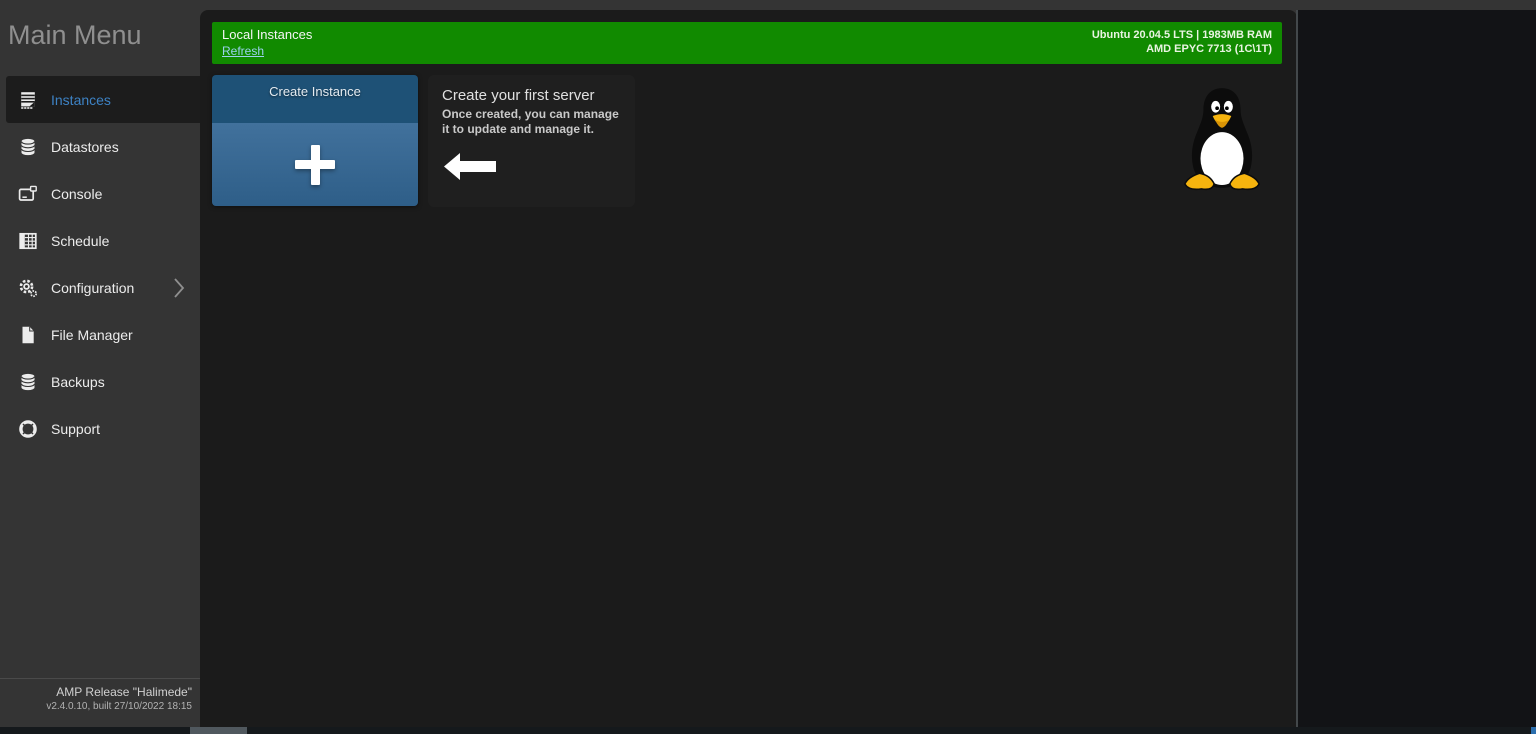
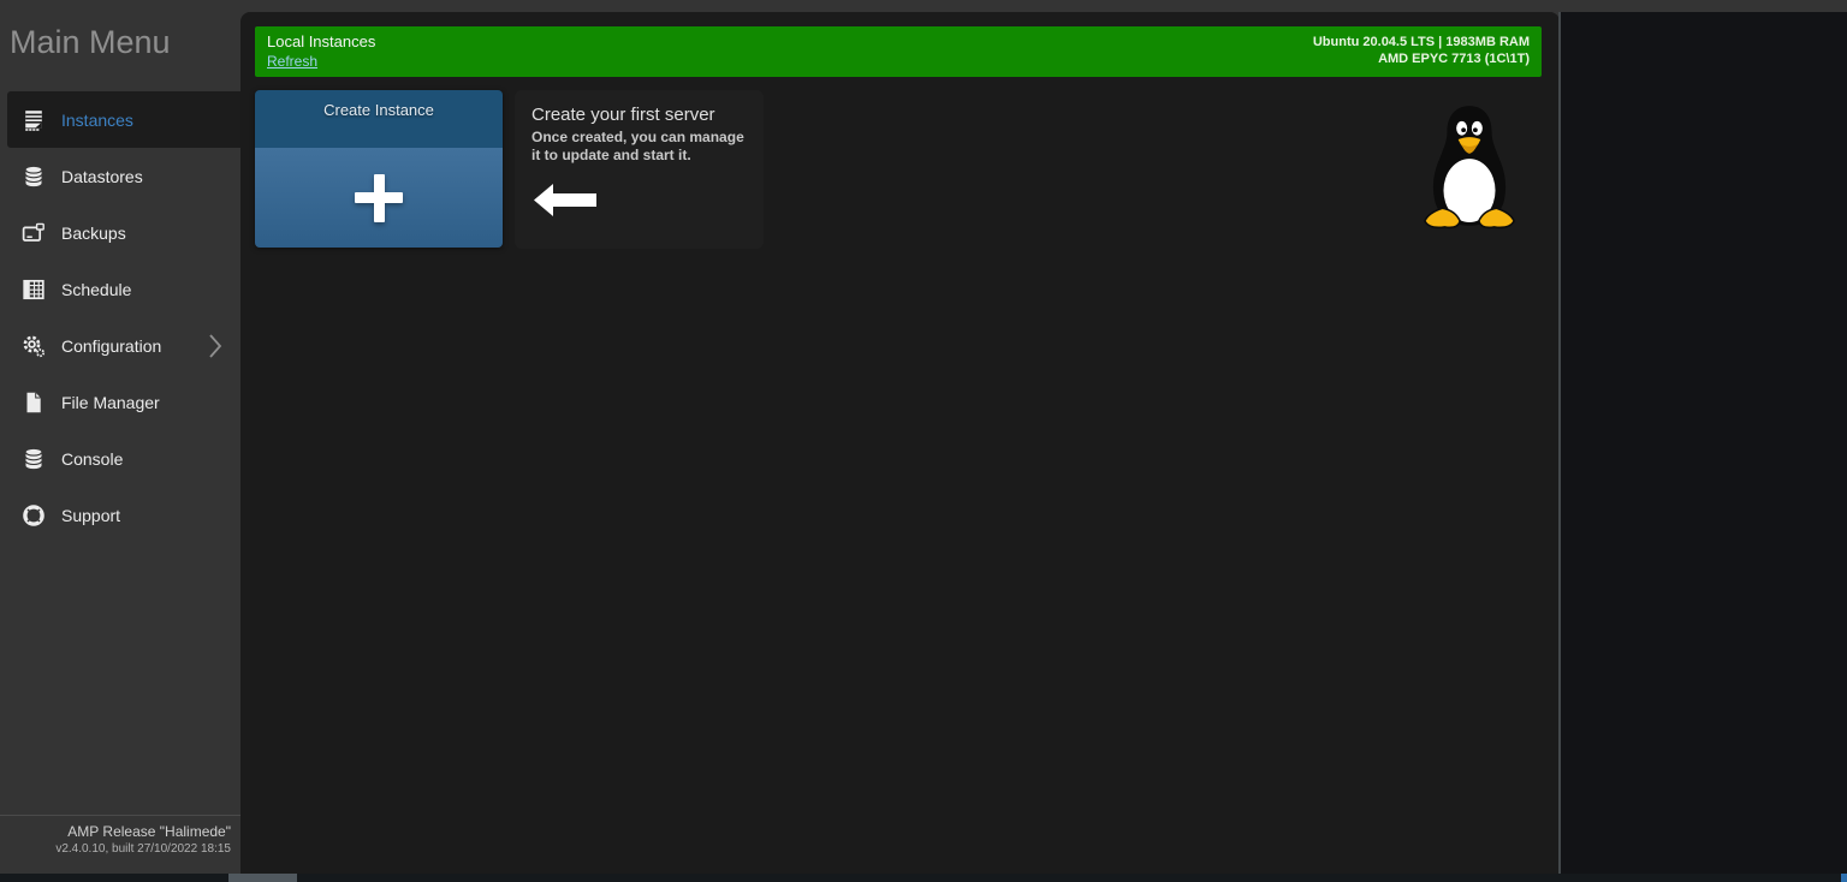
  Main Menu
  Instances
  Datastores
- Console
+ Backups
  Schedule
  Configuration
  File Manager
- Backups
+ Console
  Support
  AMP Release "Halimede"
  v2.4.0.10, built 27/10/2022 18:15
  Local Instances
  Refresh
  Ubuntu 20.04.5 LTS | 1983MB RAM
  AMD EPYC 7713 (1C\1T)
  Create Instance
  Create your first server
- Once created, you can manage it to update and manage it.
+ Once created, you can manage it to update and start it.
